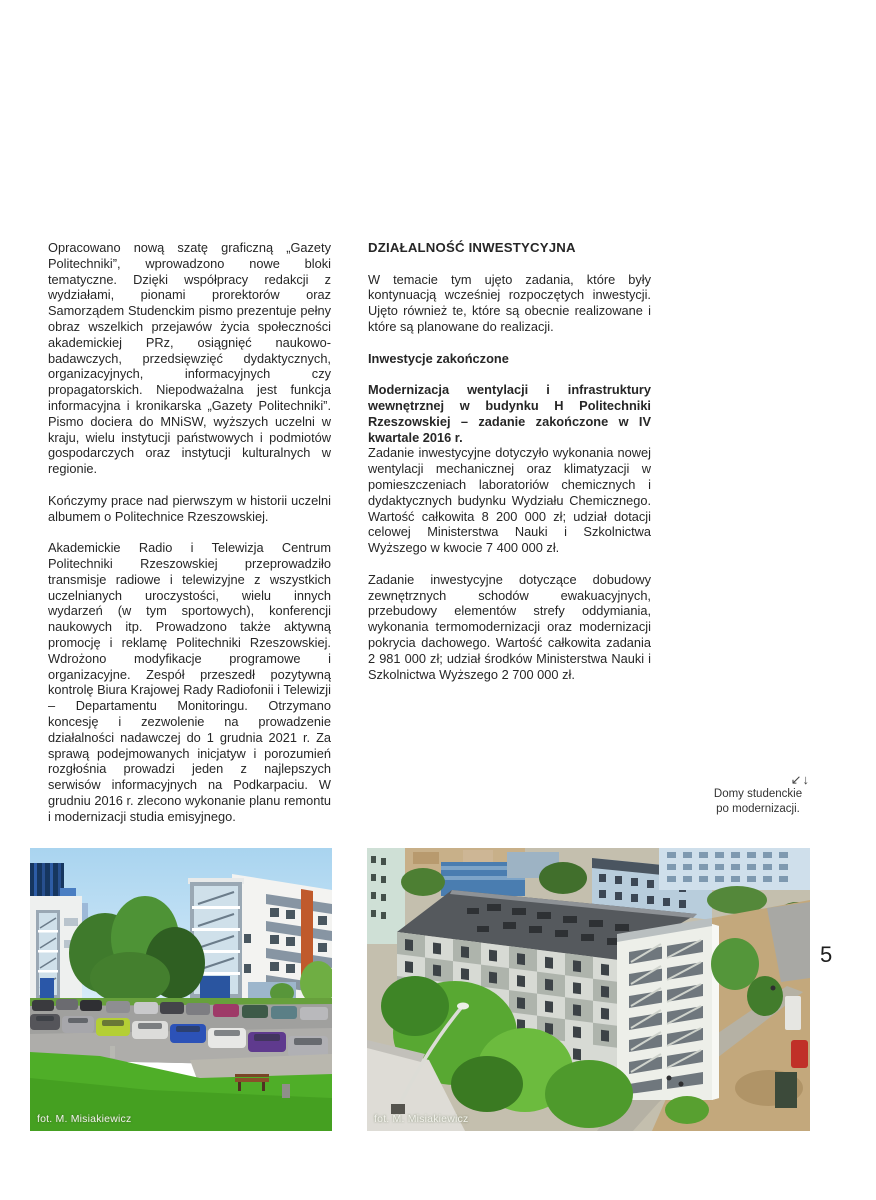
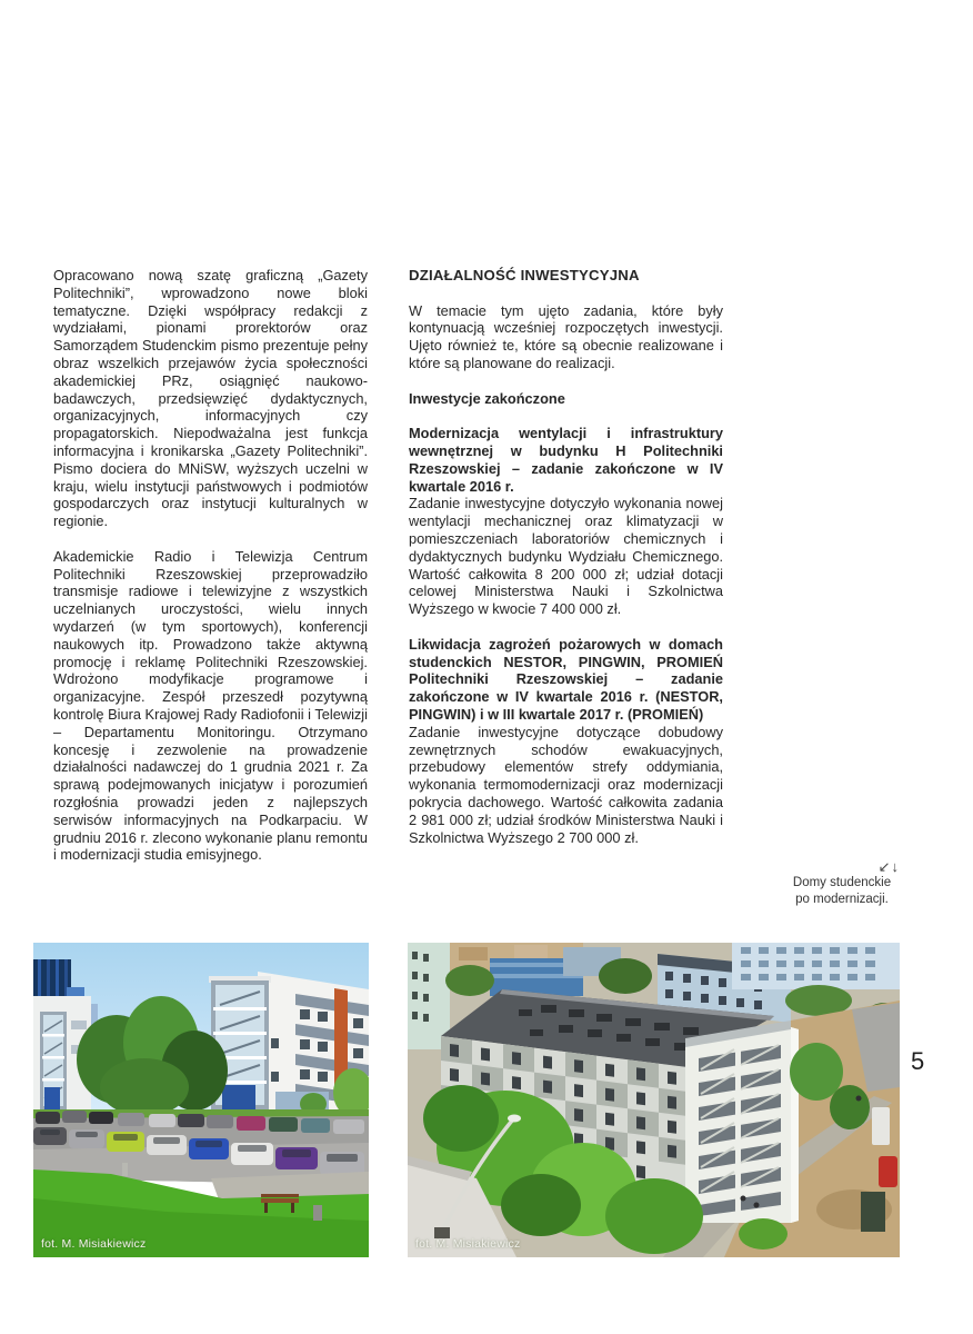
  Opracowano nową szatę graficzną „Gazety Politechniki”, wprowadzono nowe bloki tematyczne. Dzięki współpracy redakcji z wydziałami, pionami prorektorów oraz Samorządem Studenckim pismo prezentuje pełny obraz wszelkich przejawów życia społeczności akademickiej PRz, osiągnięć naukowo-badawczych, przedsięwzięć dydaktycznych, organizacyjnych, informacyjnych czy propagatorskich. Niepodważalna jest funkcja informacyjna i kronikarska „Gazety Politechniki”. Pismo dociera do MNiSW, wyższych uczelni w kraju, wielu instytucji państwowych i podmiotów gospodarczych oraz instytucji kulturalnych w regionie.
- Kończymy prace nad pierwszym w historii uczelni albumem o Politechnice Rzeszowskiej.
  Akademickie Radio i Telewizja Centrum Politechniki Rzeszowskiej przeprowadziło transmisje radiowe i telewizyjne z wszystkich uczelnianych uroczystości, wielu innych wydarzeń (w tym sportowych), konferencji naukowych itp. Prowadzono także aktywną promocję i reklamę Politechniki Rzeszowskiej. Wdrożono modyfikacje programowe i organizacyjne. Zespół przeszedł pozytywną kontrolę Biura Krajowej Rady Radiofonii i Telewizji – Departamentu Monitoringu. Otrzymano koncesję i zezwolenie na prowadzenie działalności nadawczej do 1 grudnia 2021 r. Za sprawą podejmowanych inicjatyw i porozumień rozgłośnia prowadzi jeden z najlepszych serwisów informacyjnych na Podkarpaciu. W grudniu 2016 r. zlecono wykonanie planu remontu i modernizacji studia emisyjnego.
  DZIAŁALNOŚĆ INWESTYCYJNA
  W temacie tym ujęto zadania, które były kontynuacją wcześniej rozpoczętych inwestycji. Ujęto również te, które są obecnie realizowane i które są planowane do realizacji.
  Inwestycje zakończone
  Modernizacja wentylacji i infrastruktury wewnętrznej w budynku H Politechniki Rzeszowskiej – zadanie zakończone w IV kwartale 2016 r.
  Zadanie inwestycyjne dotyczyło wykonania nowej wentylacji mechanicznej oraz klimatyzacji w pomieszczeniach laboratoriów chemicznych i dydaktycznych budynku Wydziału Chemicznego. Wartość całkowita 8 200 000 zł; udział dotacji celowej Ministerstwa Nauki i Szkolnictwa Wyższego w kwocie 7 400 000 zł.
+ Likwidacja zagrożeń pożarowych w domach studenckich NESTOR, PINGWIN, PROMIEŃ Politechniki Rzeszowskiej – zadanie zakończone w IV kwartale 2016 r. (NESTOR, PINGWIN) i w III kwartale 2017 r. (PROMIEŃ)
  Zadanie inwestycyjne dotyczące dobudowy zewnętrznych schodów ewakuacyjnych, przebudowy elementów strefy oddymiania, wykonania termomodernizacji oraz modernizacji pokrycia dachowego. Wartość całkowita zadania 2 981 000 zł; udział środków Ministerstwa Nauki i Szkolnictwa Wyższego 2 700 000 zł.
  ↙↓
  Domy studenckie
  po modernizacji.
  5
  fot. M. Misiakiewicz
  fot. M. Misiakiewicz
